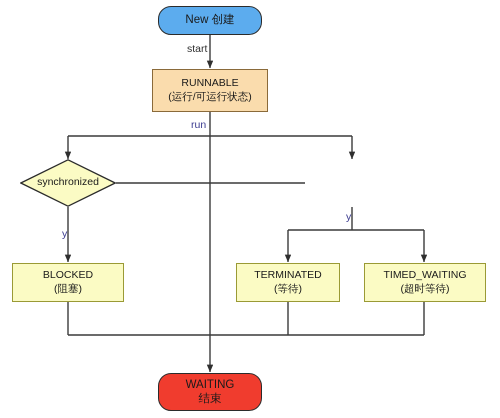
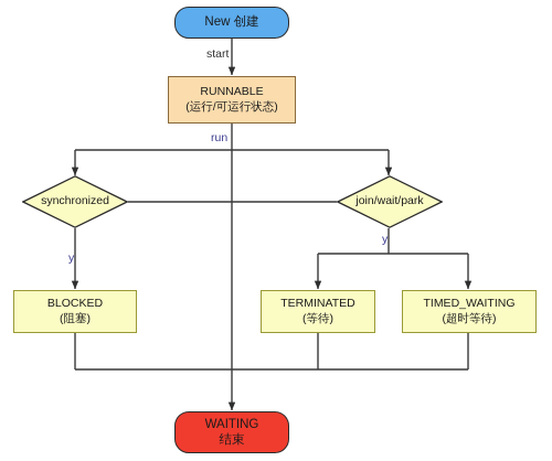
  New 创建
  RUNNABLE
  (运行/可运行状态)
  synchronized
+ join/wait/park
  BLOCKED
  (阻塞)
  TERMINATED
  (等待)
  TIMED_WAITING
  (超时等待)
  WAITING
  结束
  start
  run
  y
  y
